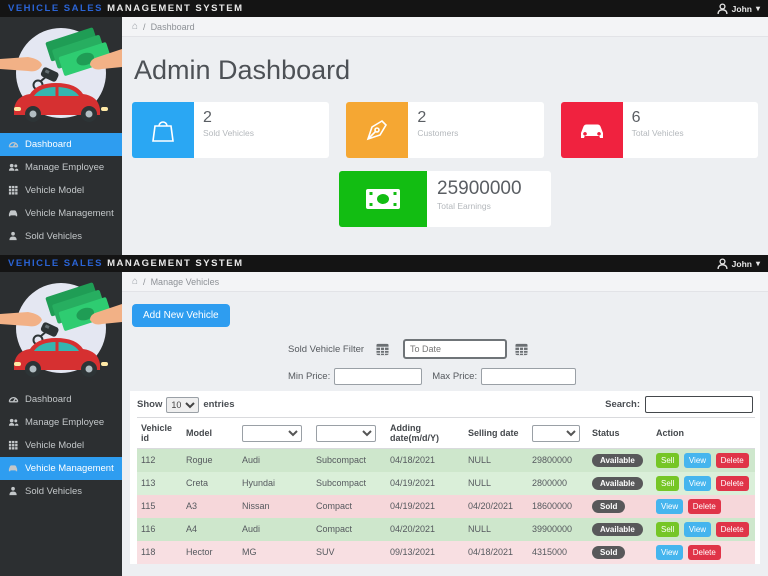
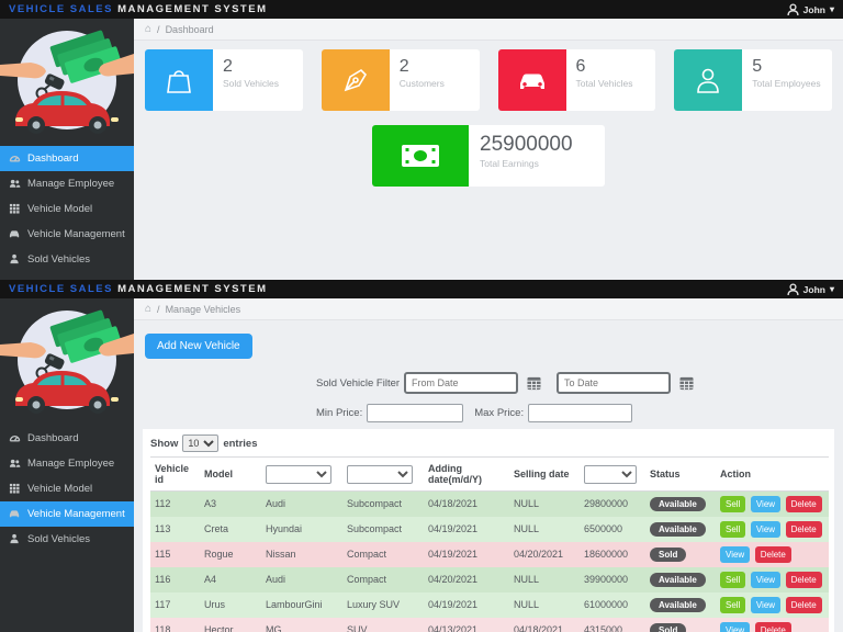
  VEHICLE SALES MANAGEMENT SYSTEM
  John
  ▾
  Dashboard
  Manage Employee
  Vehicle Model
  Vehicle Management
  Sold Vehicles
  ⌂
  /
  Dashboard
- Admin Dashboard
  2
  Sold Vehicles
  2
  Customers
  6
  Total Vehicles
+ 5
+ Total Employees
  25900000
  Total Earnings
  VEHICLE SALES MANAGEMENT SYSTEM
  John
  ▾
  Dashboard
  Manage Employee
  Vehicle Model
  Vehicle Management
  Sold Vehicles
  ⌂
  /
  Manage Vehicles
  Add New Vehicle
  Sold Vehicle Filter
+ From Date
  To Date
  Min Price:
  Max Price:
  Show
  10
  entries
- Search:
  Vehicle id	Model			Adding date(m/d/Y)	Selling date		Status	Action
- 112	Rogue	Audi	Subcompact	04/18/2021	NULL	29800000	Available	Sell View Delete
+ 112	A3	Audi	Subcompact	04/18/2021	NULL	29800000	Available	Sell View Delete
- 113	Creta	Hyundai	Subcompact	04/19/2021	NULL	2800000	Available	Sell View Delete
+ 113	Creta	Hyundai	Subcompact	04/19/2021	NULL	6500000	Available	Sell View Delete
- 115	A3	Nissan	Compact	04/19/2021	04/20/2021	18600000	Sold	View Delete
+ 115	Rogue	Nissan	Compact	04/19/2021	04/20/2021	18600000	Sold	View Delete
  116	A4	Audi	Compact	04/20/2021	NULL	39900000	Available	Sell View Delete
+ 117	Urus	LambourGini	Luxury SUV	04/19/2021	NULL	61000000	Available	Sell View Delete
- 118	Hector	MG	SUV	09/13/2021	04/18/2021	4315000	Sold	View Delete
+ 118	Hector	MG	SUV	04/13/2021	04/18/2021	4315000	Sold	View Delete
